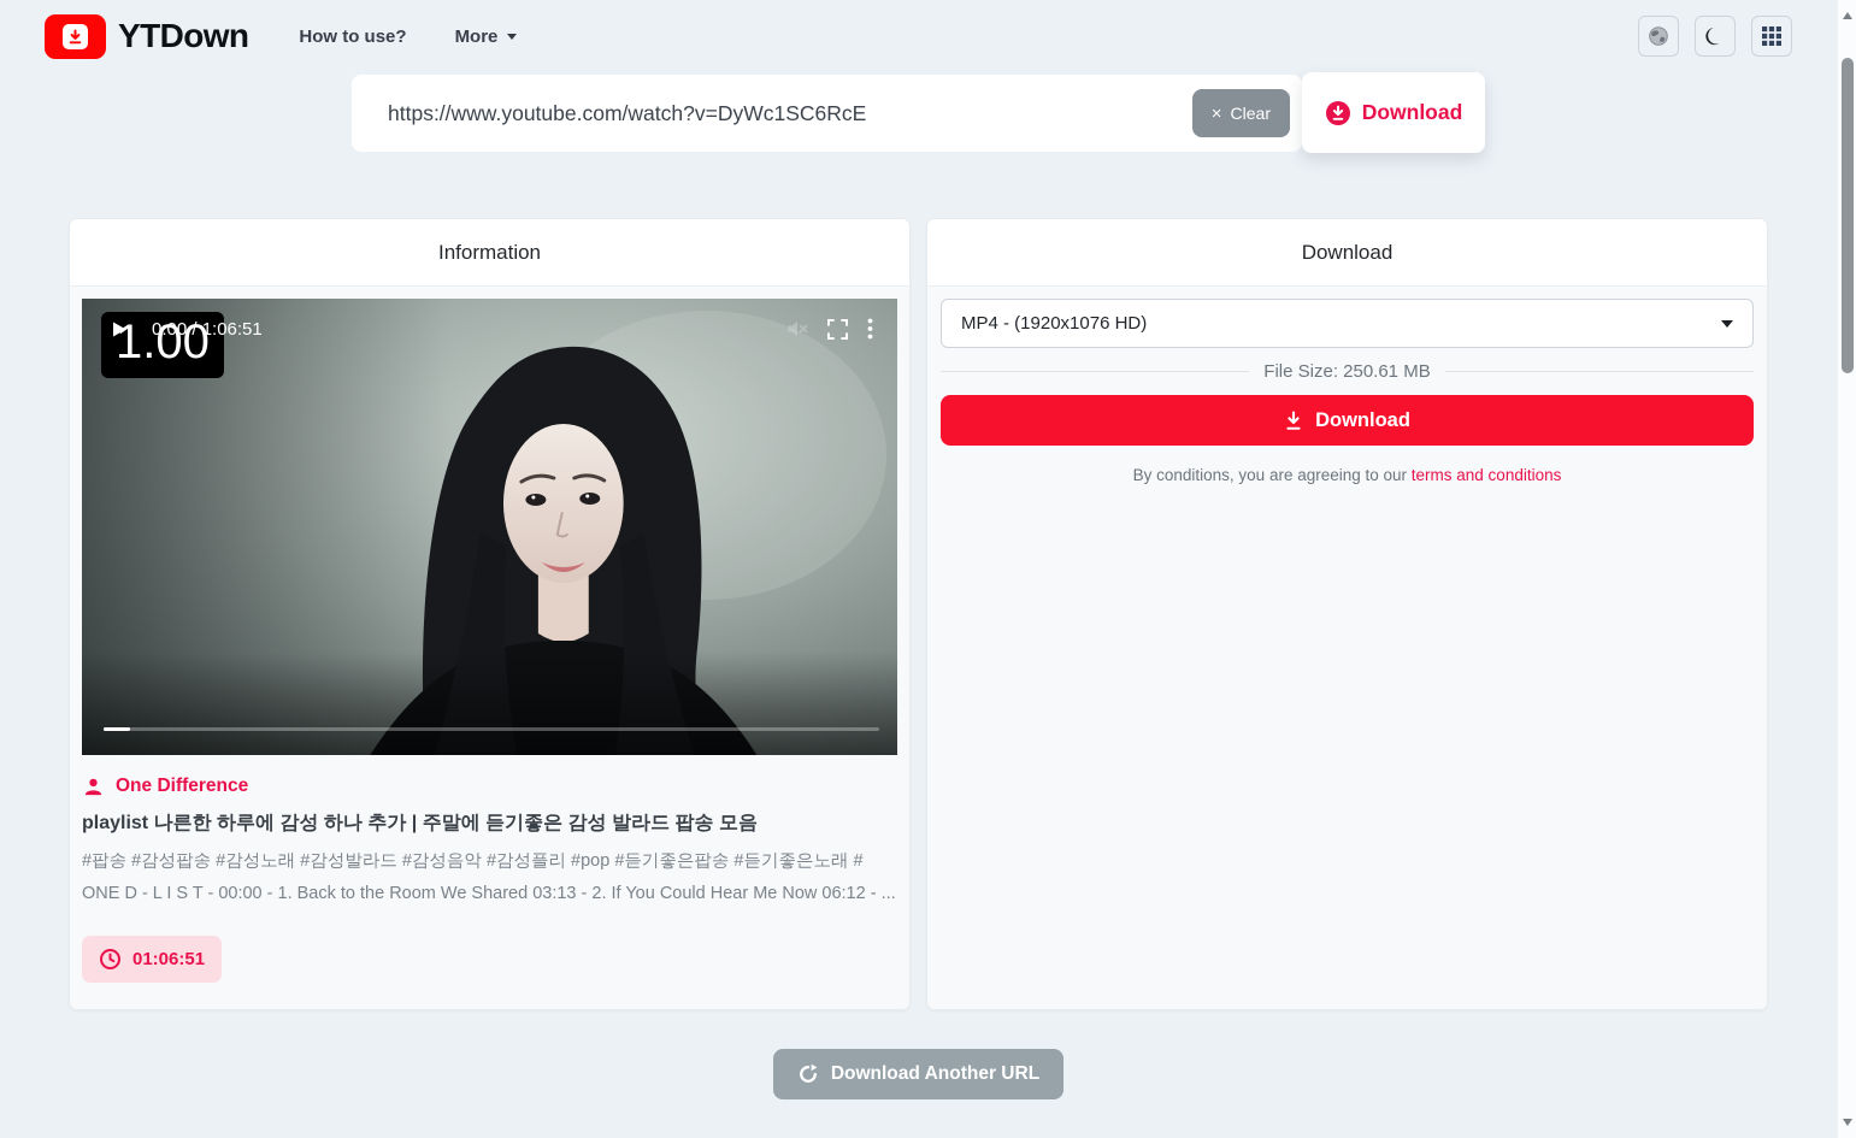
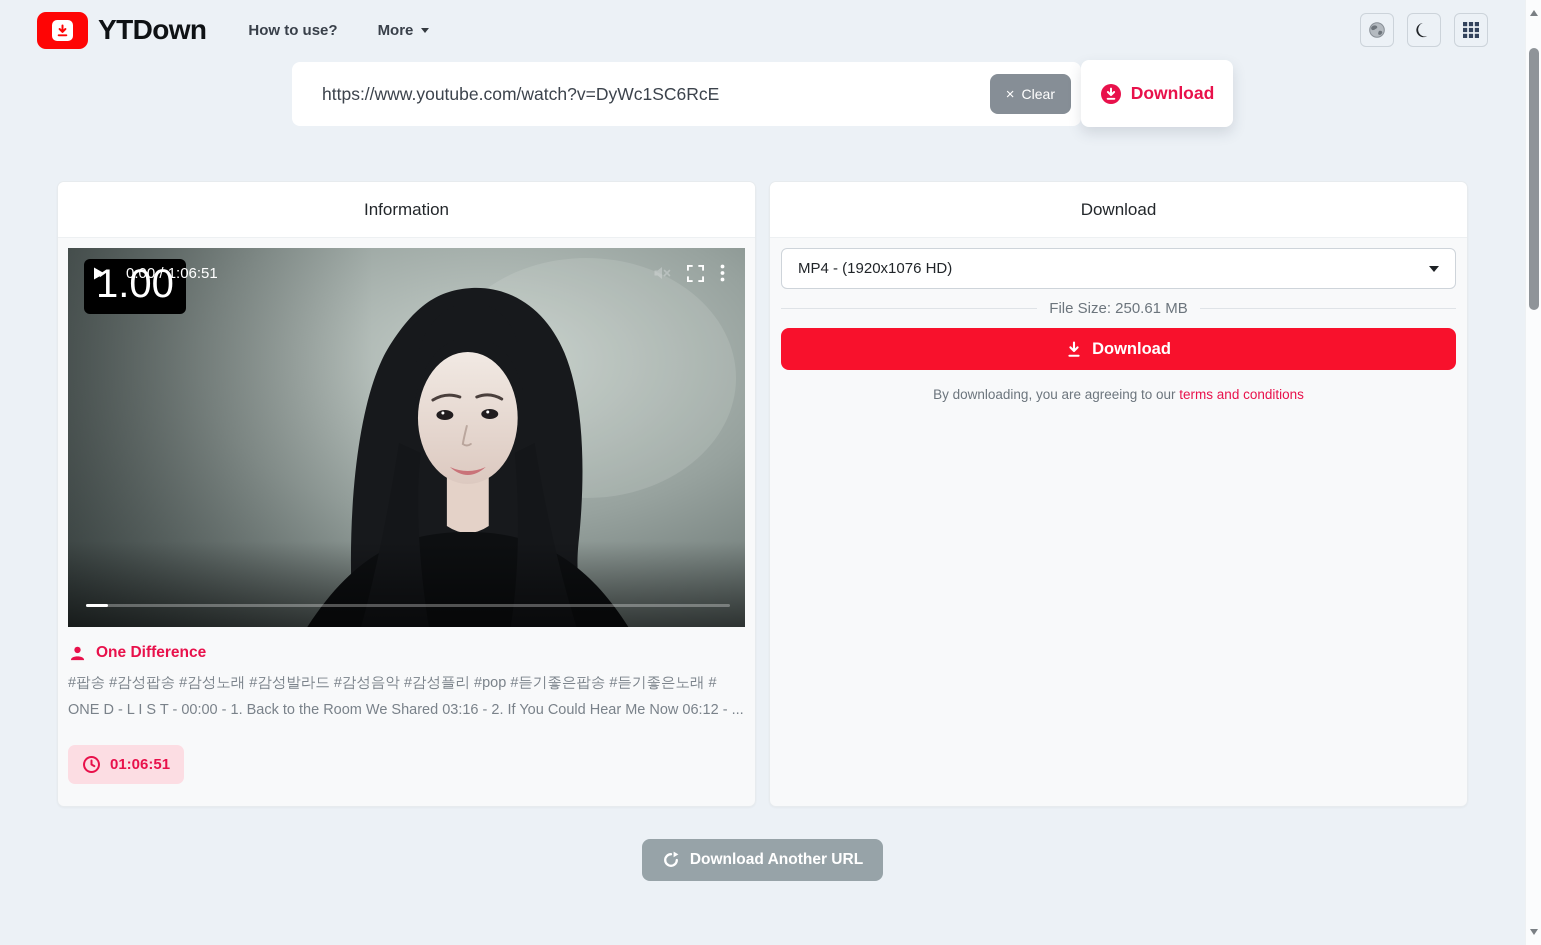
  YTDown
  How to use?
  More
  https://www.youtube.com/watch?v=DyWc1SC6RcE
  ×
  Clear
  Download
  Information
  1.00
  0:00 / 1:06:51
  One Difference
- playlist 나른한 하루에 감성 하나 추가 | 주말에 듣기좋은 감성 발라드 팝송 모음
  #팝송 #감성팝송 #감성노래 #감성발라드 #감성음악 #감성플리 #pop #듣기좋은팝송 #듣기좋은노래 #
- ONE D - L I S T - 00:00 - 1. Back to the Room We Shared 03:13 - 2. If You Could Hear Me Now 06:12 - ...
+ ONE D - L I S T - 00:00 - 1. Back to the Room We Shared 03:16 - 2. If You Could Hear Me Now 06:12 - ...
  01:06:51
  Download
  MP4 - (1920x1076 HD)
  File Size: 250.61 MB
  Download
- By conditions, you are agreeing to our terms and conditions
+ By downloading, you are agreeing to our terms and conditions
  Download Another URL
